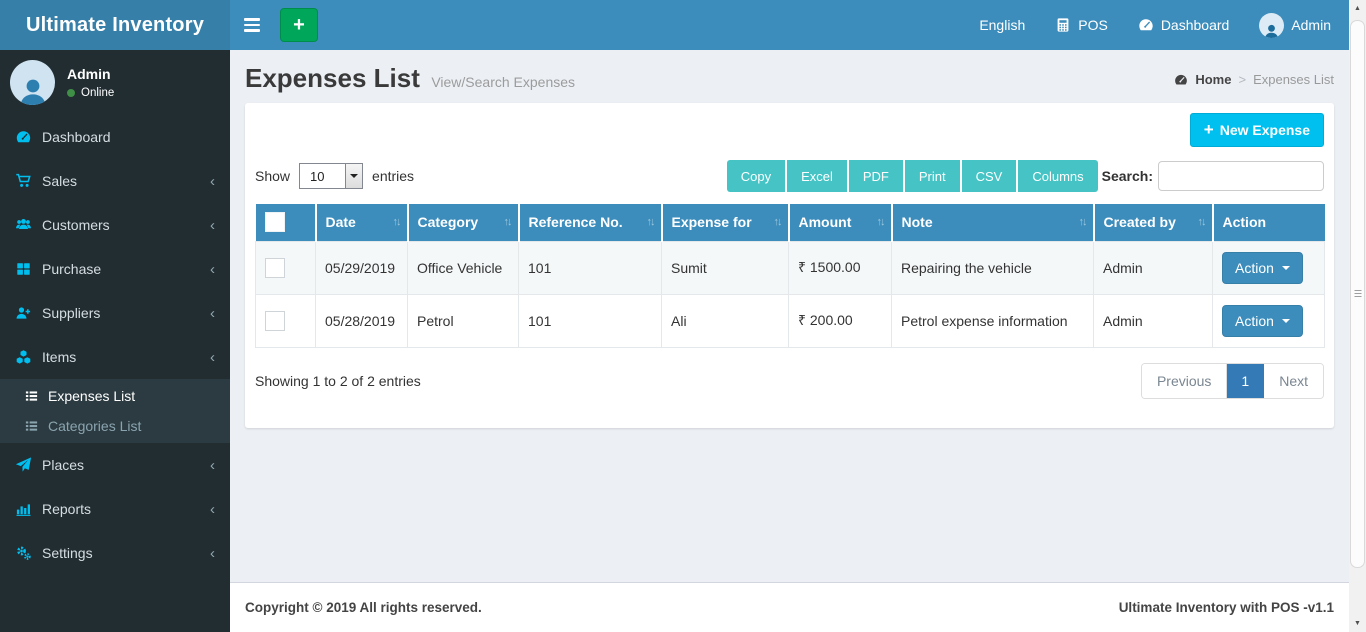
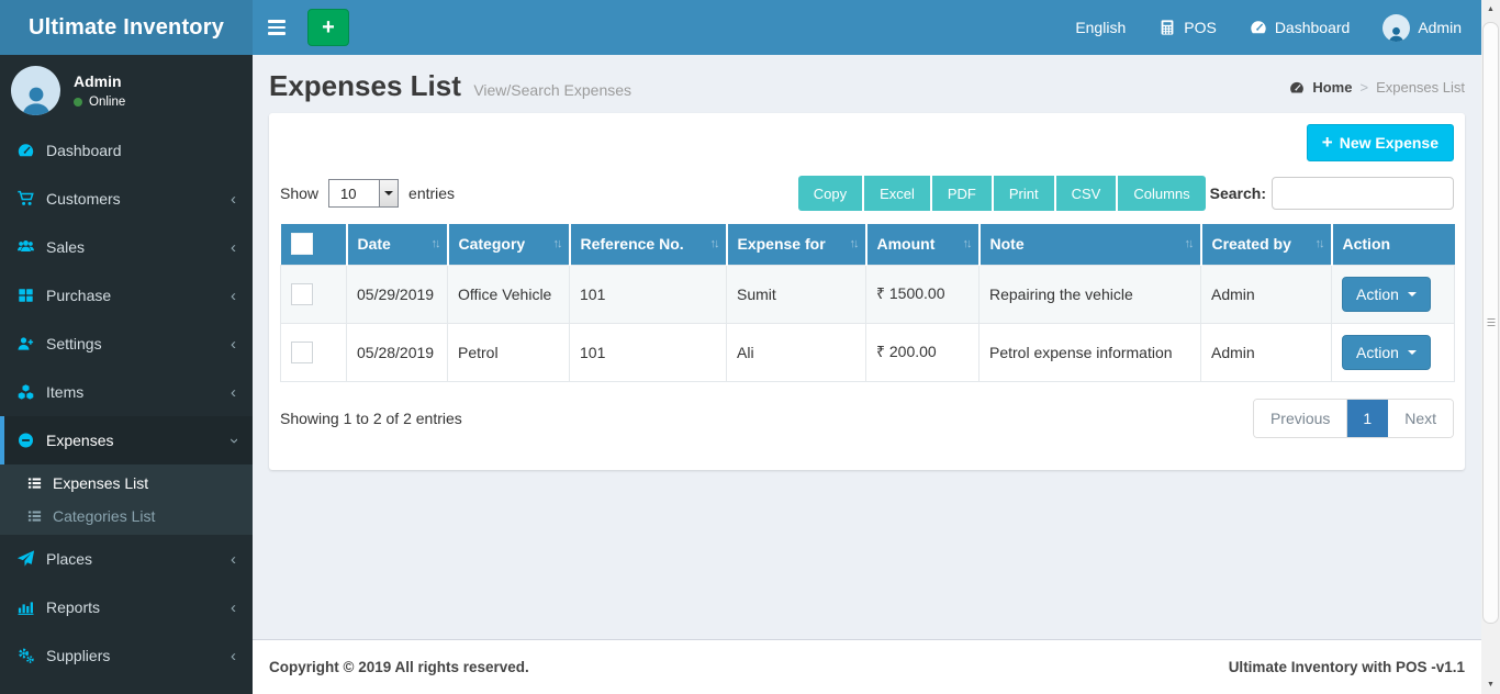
  Ultimate Inventory
  +
  English
  POS
  Dashboard
  Admin
  Admin
  Online
  Dashboard
- Sales
+ Customers
  ‹
- Customers
+ Sales
  ‹
  Purchase
  ‹
- Suppliers
+ Settings
  ‹
  Items
  ‹
+ Expenses
  Expenses List
  Categories List
  Places
  ‹
  Reports
  ‹
- Settings
+ Suppliers
  ‹
  Expenses List View/Search Expenses
  Home
  >
  Expenses List
  +
  New Expense
  Show
  10
  entries
  Copy
  Excel
  PDF
  Print
  CSV
  Columns
  Search:
  	Date ↑↓	Category ↑↓	Reference No. ↑↓	Expense for ↑↓	Amount ↑↓	Note ↑↓	Created by ↑↓	Action
  	05/29/2019	Office Vehicle	101	Sumit	₹ 1500.00	Repairing the vehicle	Admin	Action
  	05/28/2019	Petrol	101	Ali	₹ 200.00	Petrol expense information	Admin	Action
  Showing 1 to 2 of 2 entries
  Previous
  1
  Next
  Copyright © 2019 All rights reserved.
  Ultimate Inventory with POS -v1.1
